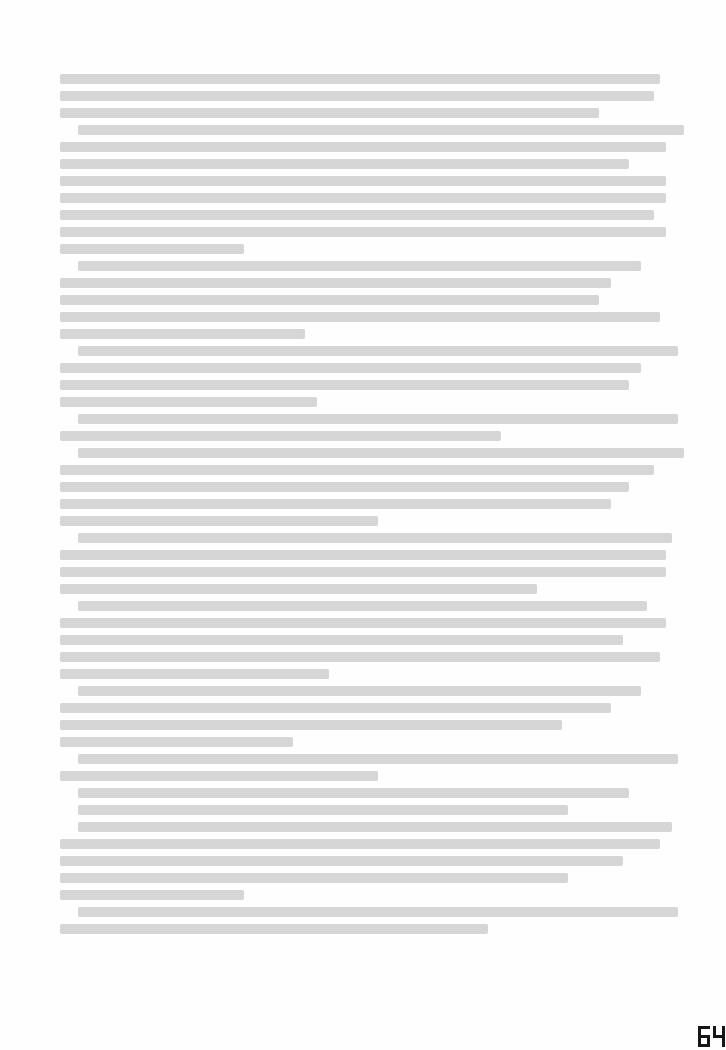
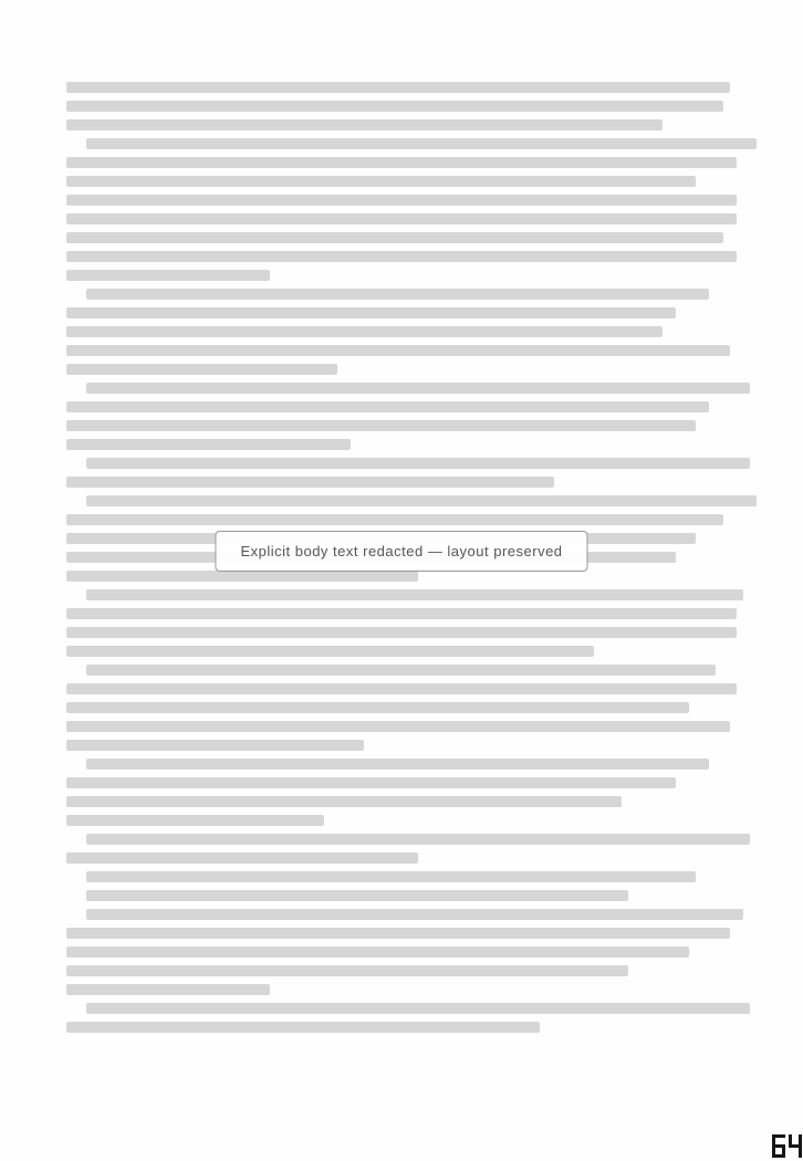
+ Explicit body text redacted — layout preserved
